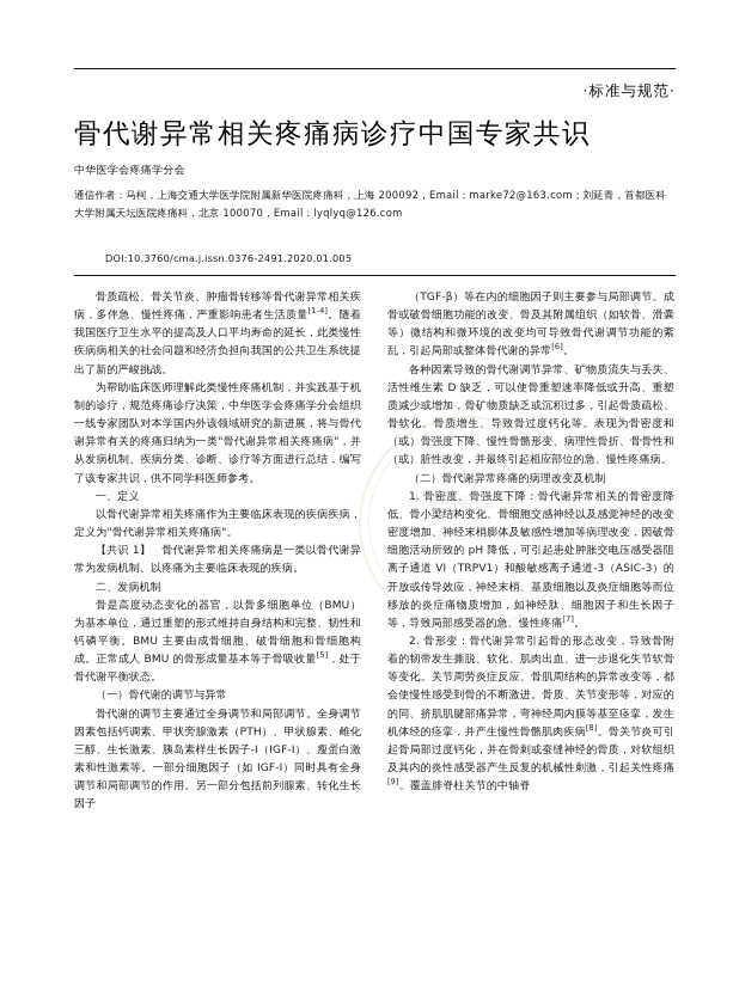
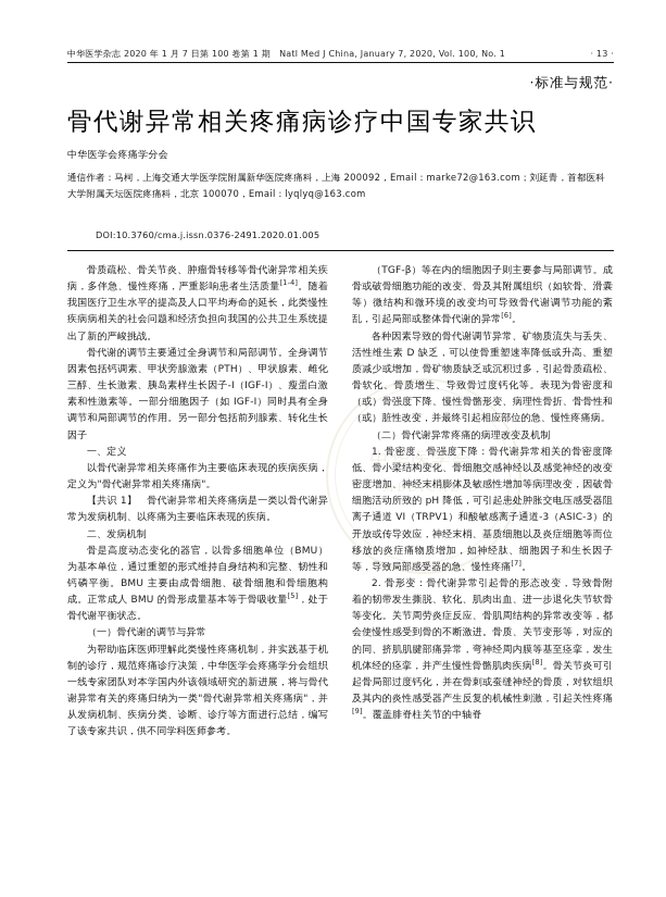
+ 中华医学杂志 2020 年 1 月 7 日第 100 卷第 1 期 Natl Med J China, January 7, 2020, Vol. 100, No. 1
+ · 13 ·
  ·标准与规范·
  骨代谢异常相关疼痛病诊疗中国专家共识
  中华医学会疼痛学分会
- 通信作者：马柯，上海交通大学医学院附属新华医院疼痛科，上海 200092，Email：marke72@163.com；刘延青，首都医科大学附属天坛医院疼痛科，北京 100070，Email：lyqlyq@126.com
+ 通信作者：马柯，上海交通大学医学院附属新华医院疼痛科，上海 200092，Email：marke72@163.com；刘延青，首都医科大学附属天坛医院疼痛科，北京 100070，Email：lyqlyq@163.com
  DOI:10.3760/cma.j.issn.0376-2491.2020.01.005
  中华医学会
  MEDICAL
  骨质疏松、骨关节炎、肿瘤骨转移等骨代谢异常相关疾病，多伴急、慢性疼痛，严重影响患者生活质量[1-4]。随着我国医疗卫生水平的提高及人口平均寿命的延长，此类慢性疾病病相关的社会问题和经济负担向我国的公共卫生系统提出了新的严峻挑战。
- 为帮助临床医师理解此类慢性疼痛机制，并实践基于机制的诊疗，规范疼痛诊疗决策，中华医学会疼痛学分会组织一线专家团队对本学国内外该领域研究的新进展，将与骨代谢异常有关的疼痛归纳为一类"骨代谢异常相关疼痛病"，并从发病机制、疾病分类、诊断、诊疗等方面进行总结，编写了该专家共识，供不同学科医师参考。
+ 骨代谢的调节主要通过全身调节和局部调节。全身调节因素包括钙调素、甲状旁腺激素（PTH）、甲状腺素、雌化三醇、生长激素、胰岛素样生长因子-I（IGF-I）、瘦蛋白激素和性激素等。一部分细胞因子（如 IGF-I）同时具有全身调节和局部调节的作用。另一部分包括前列腺素、转化生长因子
  一、定义
  以骨代谢异常相关疼痛作为主要临床表现的疾病疾病，定义为"骨代谢异常相关疼痛病"。
  【共识 1】 骨代谢异常相关疼痛病是一类以骨代谢异常为发病机制、以疼痛为主要临床表现的疾病。
  二、发病机制
  骨是高度动态变化的器官，以骨多细胞单位（BMU）为基本单位，通过重塑的形式维持自身结构和完整、韧性和钙磷平衡。BMU 主要由成骨细胞、破骨细胞和骨细胞构成。正常成人 BMU 的骨形成量基本等于骨吸收量[5]，处于骨代谢平衡状态。
  （一）骨代谢的调节与异常
- 骨代谢的调节主要通过全身调节和局部调节。全身调节因素包括钙调素、甲状旁腺激素（PTH）、甲状腺素、雌化三醇、生长激素、胰岛素样生长因子-I（IGF-I）、瘦蛋白激素和性激素等。一部分细胞因子（如 IGF-I）同时具有全身调节和局部调节的作用。另一部分包括前列腺素、转化生长因子
+ 为帮助临床医师理解此类慢性疼痛机制，并实践基于机制的诊疗，规范疼痛诊疗决策，中华医学会疼痛学分会组织一线专家团队对本学国内外该领域研究的新进展，将与骨代谢异常有关的疼痛归纳为一类"骨代谢异常相关疼痛病"，并从发病机制、疾病分类、诊断、诊疗等方面进行总结，编写了该专家共识，供不同学科医师参考。
  （TGF-β）等在内的细胞因子则主要参与局部调节。成骨或破骨细胞功能的改变、骨及其附属组织（如软骨、滑囊等）微结构和微环境的改变均可导致骨代谢调节功能的紊乱，引起局部或整体骨代谢的异常[6]。
  各种因素导致的骨代谢调节异常、矿物质流失与丢失、活性维生素 D 缺乏，可以使骨重塑速率降低或升高、重塑质减少或增加，骨矿物质缺乏或沉积过多，引起骨质疏松、骨软化、骨质增生、导致骨过度钙化等。表现为骨密度和（或）骨强度下降、慢性骨骼形变、病理性骨折、骨骨性和（或）脏性改变，并最终引起相应部位的急、慢性疼痛病。
  （二）骨代谢异常疼痛的病理改变及机制
  1. 骨密度、骨强度下降：骨代谢异常相关的骨密度降低、骨小梁结构变化、骨细胞交感神经以及感觉神经的改变密度增加、神经末梢膨体及敏感性增加等病理改变，因破骨细胞活动所致的 pH 降低，可引起患处肿胀交电压感受器阻离子通道 VI（TRPV1）和酸敏感离子通道-3（ASIC-3）的开放或传导效应，神经末梢、基质细胞以及炎症细胞等而位移放的炎症痛物质增加，如神经肽、细胞因子和生长因子等，导致局部感受器的急、慢性疼痛[7]。
  2. 骨形变：骨代谢异常引起骨的形态改变，导致骨附着的韧带发生撕脱、软化、肌肉出血、进一步退化失节软骨等变化。关节周劳炎症反应、骨肌周结构的异常改变等，都会使慢性感受到骨的不断激进。骨质、关节变形等，对应的的同、挤肌肌腱部痛异常，弯神经周内膜等基至痉挛，发生机体经的痉挛，并产生慢性骨骼肌肉疾病[8]。骨关节炎可引起骨局部过度钙化，并在骨刺或蚕缝神经的骨质，对软组织及其内的炎性感受器产生反复的机械性刺激，引起关性疼痛[9]。覆盖腓脊柱关节的中轴脊
